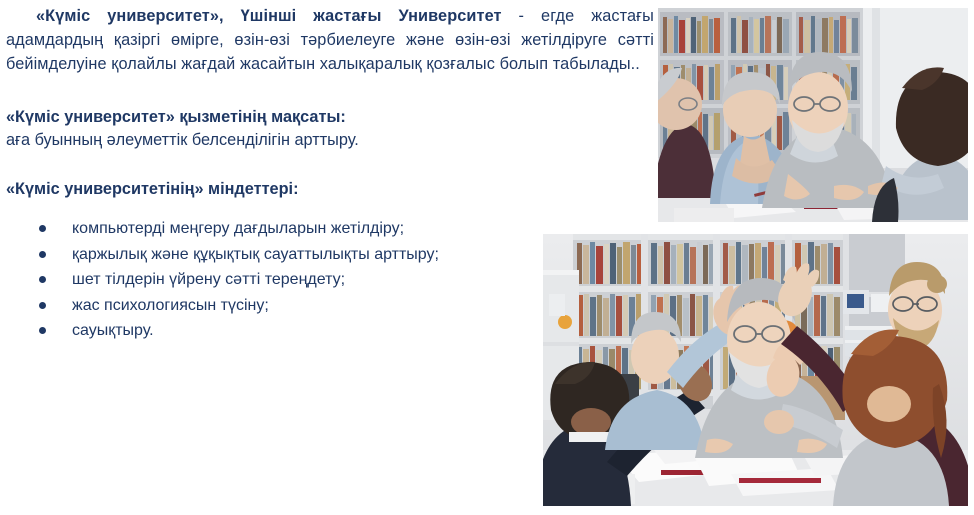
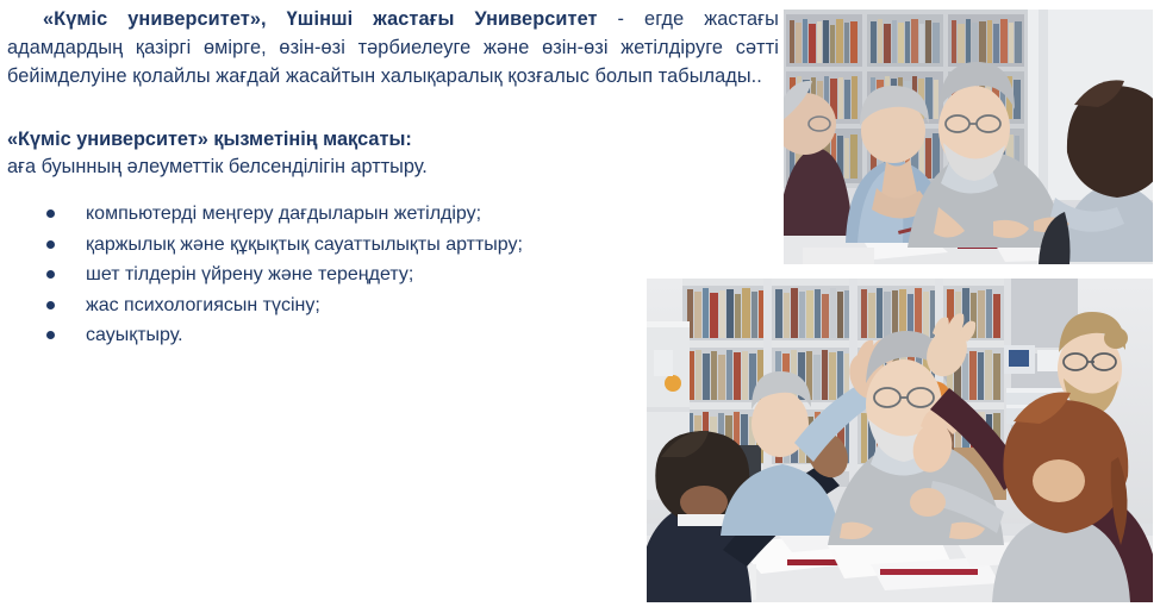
  «Күміс университет», Үшінші жастағы Университет - егде жастағы адамдардың қазіргі өмірге, өзін-өзі тәрбиелеуге және өзін-өзі жетілдіруге сәтті бейімделуіне қолайлы жағдай жасайтын халықаралық қозғалыс болып табылады..
  «Күміс университет» қызметінің мақсаты:
  аға буынның әлеуметтік белсенділігін арттыру.
- «Күміс университетінің» міндеттері:
  компьютерді меңгеру дағдыларын жетілдіру;
  қаржылық және құқықтық сауаттылықты арттыру;
- шет тілдерін үйрену сәтті тереңдету;
+ шет тілдерін үйрену және тереңдету;
  жас психологиясын түсіну;
  сауықтыру.
